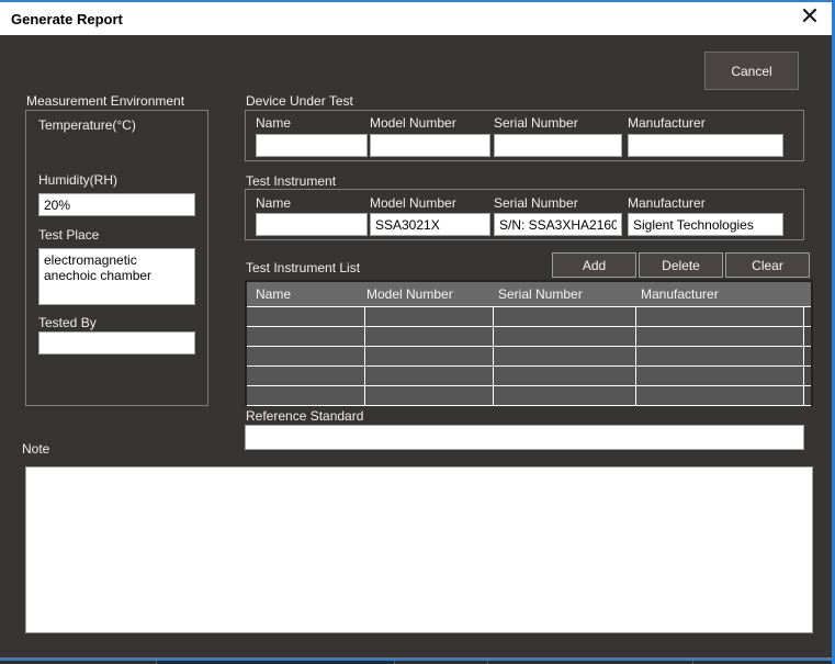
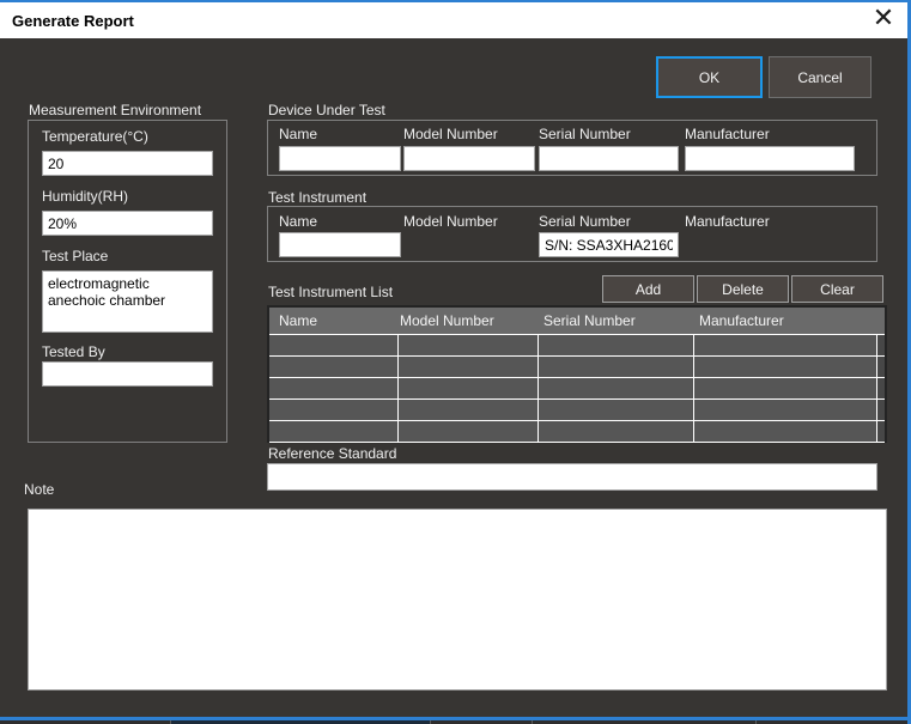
  Generate Report
  ✕
+ OK
  Cancel
  Measurement Environment
  Temperature(°C)
+ 20
  Humidity(RH)
  20%
  Test Place
  Tested By
  Device Under Test
  Name
  Model Number
  Serial Number
  Manufacturer
  Test Instrument
  Name
  Model Number
  Serial Number
  Manufacturer
- SSA3021X
  S/N: SSA3XHA2160
- Siglent Technologies
  Add
  Delete
  Clear
  Test Instrument List
  Name
  Model Number
  Serial Number
  Manufacturer
  Reference Standard
  Note
